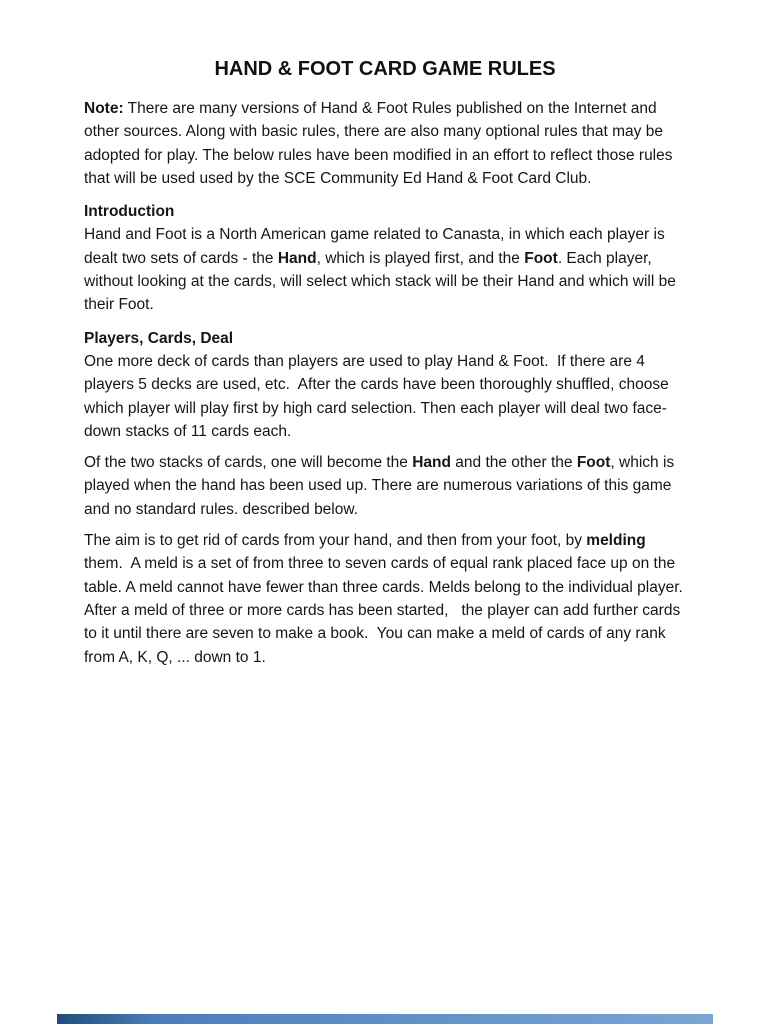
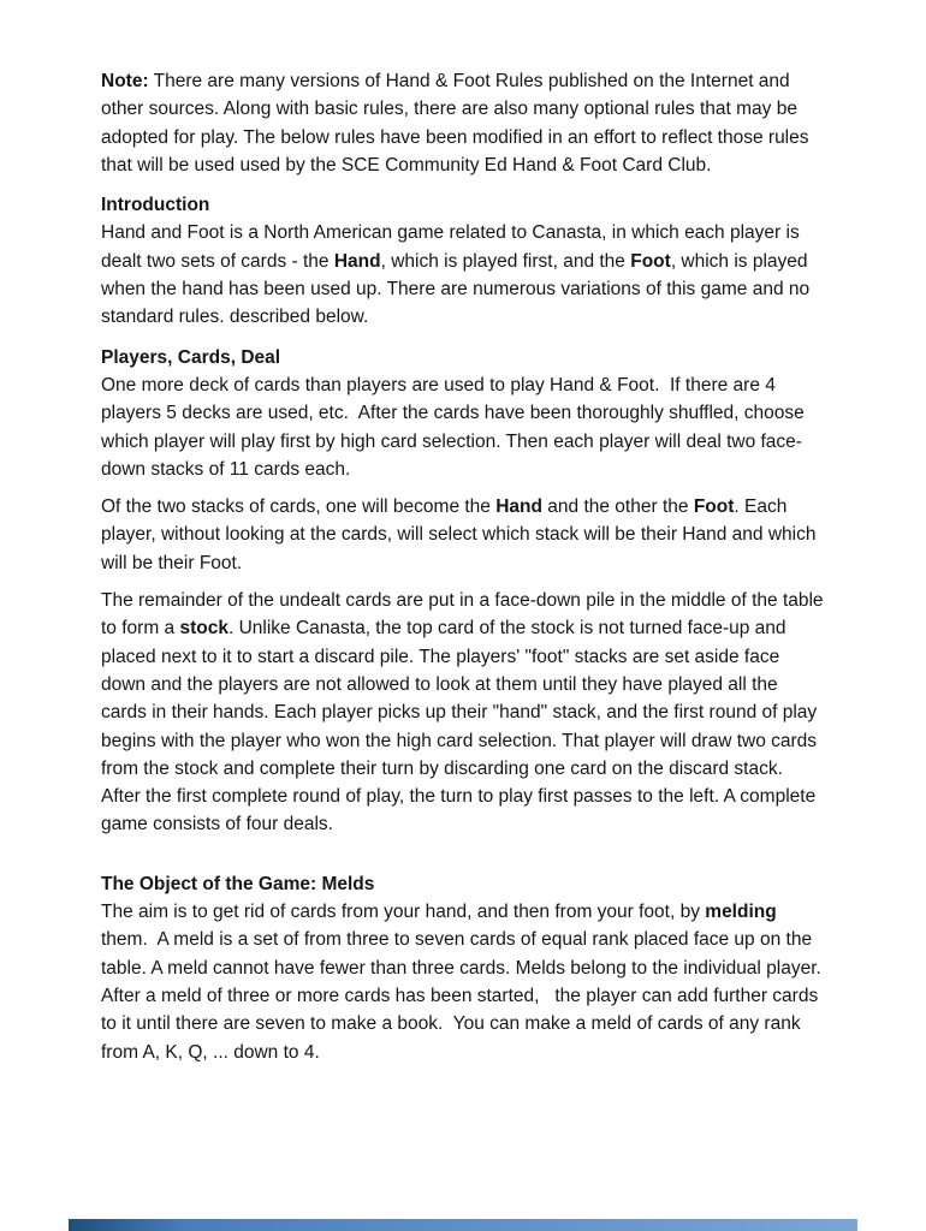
- HAND & FOOT CARD GAME RULES
  Note: There are many versions of Hand & Foot Rules published on the Internet and other sources. Along with basic rules, there are also many optional rules that may be adopted for play. The below rules have been modified in an effort to reflect those rules that will be used used by the SCE Community Ed Hand & Foot Card Club.
  Introduction
- Hand and Foot is a North American game related to Canasta, in which each player is dealt two sets of cards - the Hand, which is played first, and the Foot. Each player, without looking at the cards, will select which stack will be their Hand and which will be their Foot.
+ Hand and Foot is a North American game related to Canasta, in which each player is dealt two sets of cards - the Hand, which is played first, and the Foot, which is played when the hand has been used up. There are numerous variations of this game and no standard rules. described below.
  Players, Cards, Deal
  One more deck of cards than players are used to play Hand & Foot. If there are 4 players 5 decks are used, etc. After the cards have been thoroughly shuffled, choose which player will play first by high card selection. Then each player will deal two face-down stacks of 11 cards each.
- Of the two stacks of cards, one will become the Hand and the other the Foot, which is played when the hand has been used up. There are numerous variations of this game and no standard rules. described below.
+ Of the two stacks of cards, one will become the Hand and the other the Foot. Each player, without looking at the cards, will select which stack will be their Hand and which will be their Foot.
+ The remainder of the undealt cards are put in a face-down pile in the middle of the table to form a stock. Unlike Canasta, the top card of the stock is not turned face-up and placed next to it to start a discard pile. The players' "foot" stacks are set aside face down and the players are not allowed to look at them until they have played all the cards in their hands. Each player picks up their "hand" stack, and the first round of play begins with the player who won the high card selection. That player will draw two cards from the stock and complete their turn by discarding one card on the discard stack. After the first complete round of play, the turn to play first passes to the left. A complete game consists of four deals.
+ The Object of the Game: Melds
- The aim is to get rid of cards from your hand, and then from your foot, by melding them. A meld is a set of from three to seven cards of equal rank placed face up on the table. A meld cannot have fewer than three cards. Melds belong to the individual player. After a meld of three or more cards has been started, the player can add further cards to it until there are seven to make a book. You can make a meld of cards of any rank from A, K, Q, ... down to 1.
+ The aim is to get rid of cards from your hand, and then from your foot, by melding them. A meld is a set of from three to seven cards of equal rank placed face up on the table. A meld cannot have fewer than three cards. Melds belong to the individual player. After a meld of three or more cards has been started, the player can add further cards to it until there are seven to make a book. You can make a meld of cards of any rank from A, K, Q, ... down to 4.
